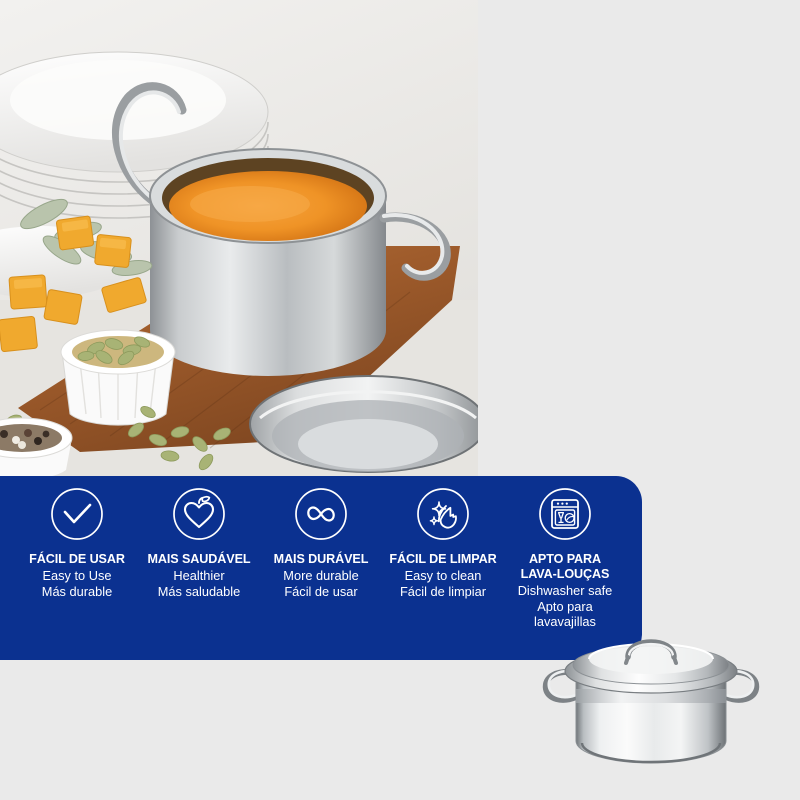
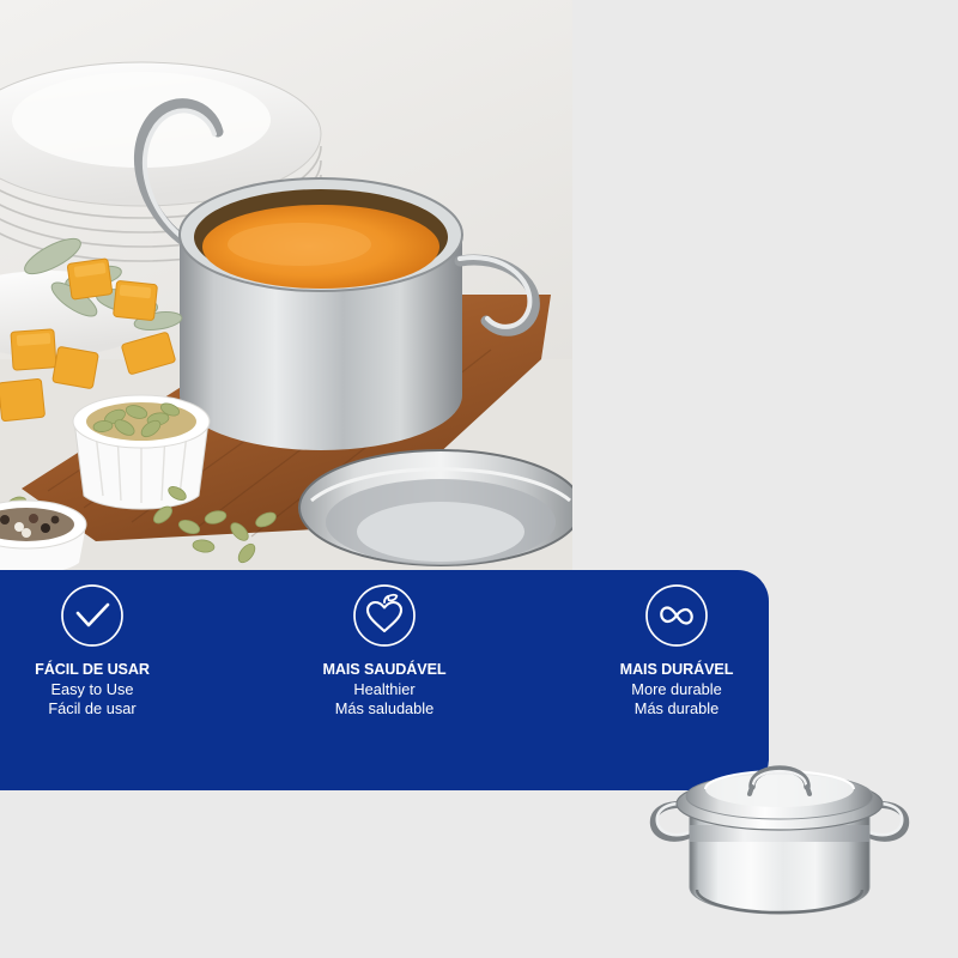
  FÁCIL DE USAR
  Easy to Use
- Más durable
+ Fácil de usar
  MAIS SAUDÁVEL
  Healthier
  Más saludable
  MAIS DURÁVEL
  More durable
- Fácil de usar
+ Más durable
- FÁCIL DE LIMPAR
- Easy to clean
- Fácil de limpiar
- APTO PARA
- LAVA-LOUÇAS
- Dishwasher safe
- Apto para lavavajillas
